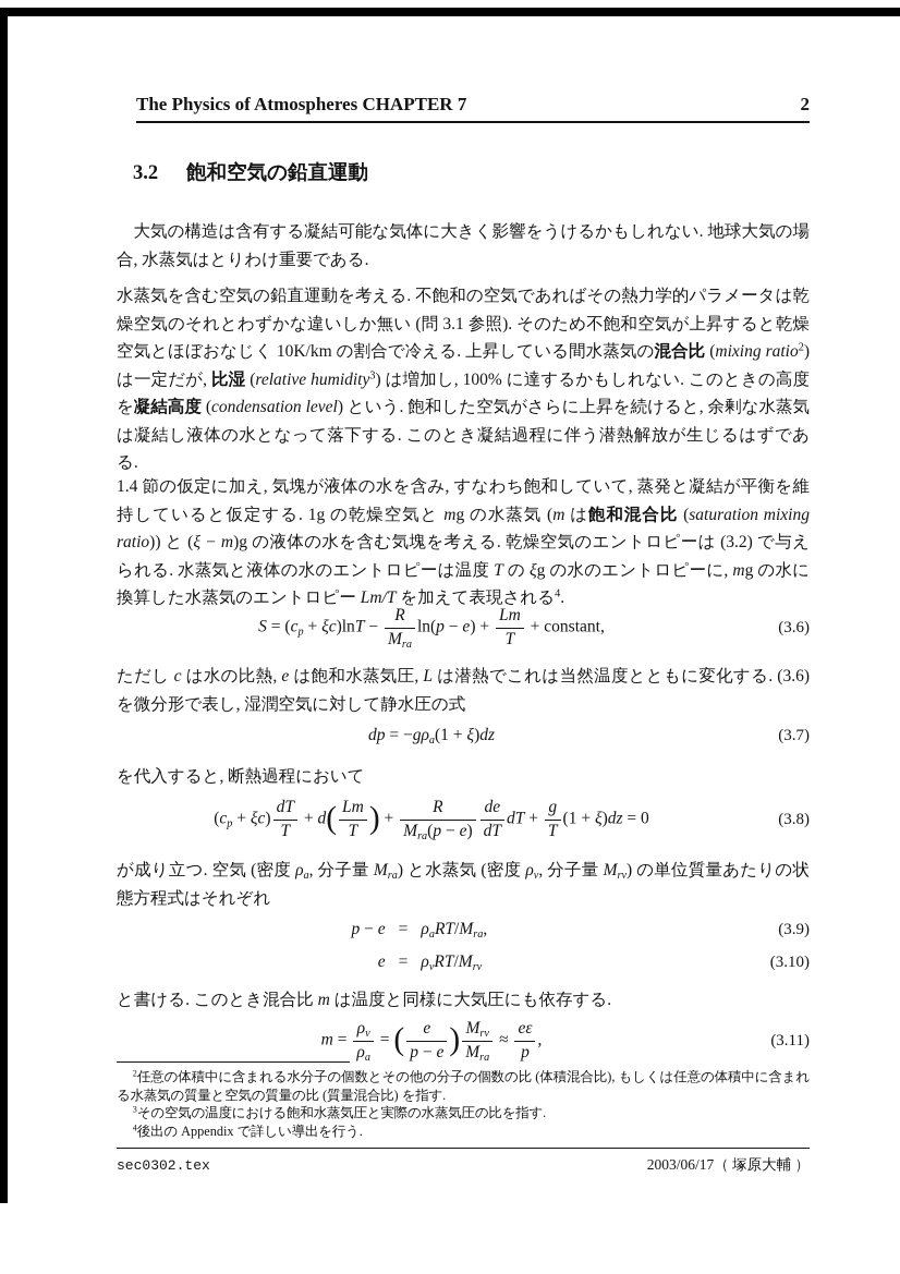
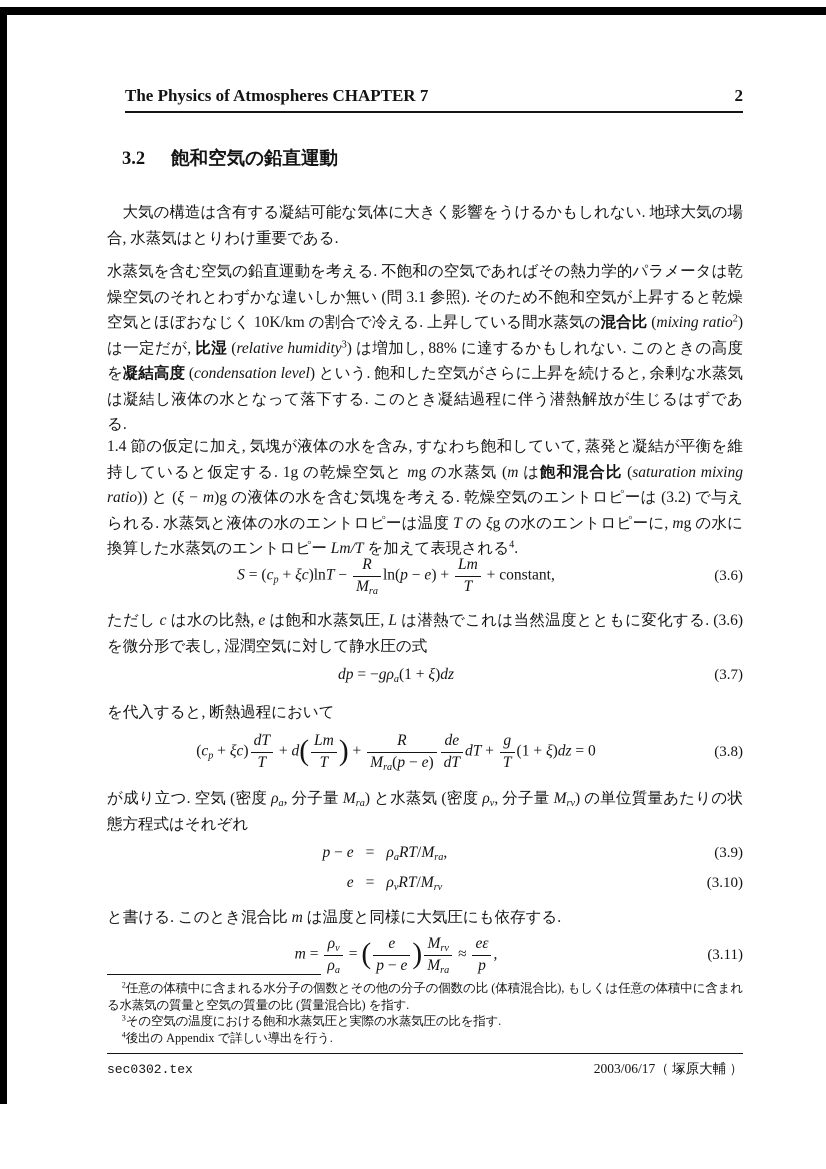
  The Physics of Atmospheres CHAPTER 7
  2
  3.2 飽和空気の鉛直運動
  大気の構造は含有する凝結可能な気体に大きく影響をうけるかもしれない. 地球大気の場合, 水蒸気はとりわけ重要である.
- 水蒸気を含む空気の鉛直運動を考える. 不飽和の空気であればその熱力学的パラメータは乾燥空気のそれとわずかな違いしか無い (問 3.1 参照). そのため不飽和空気が上昇すると乾燥空気とほぼおなじく 10K/km の割合で冷える. 上昇している間水蒸気の混合比 (mixing ratio2) は一定だが, 比湿 (relative humidity3) は増加し, 100% に達するかもしれない. このときの高度を凝結高度 (condensation level) という. 飽和した空気がさらに上昇を続けると, 余剰な水蒸気は凝結し液体の水となって落下する. このとき凝結過程に伴う潜熱解放が生じるはずである.
+ 水蒸気を含む空気の鉛直運動を考える. 不飽和の空気であればその熱力学的パラメータは乾燥空気のそれとわずかな違いしか無い (問 3.1 参照). そのため不飽和空気が上昇すると乾燥空気とほぼおなじく 10K/km の割合で冷える. 上昇している間水蒸気の混合比 (mixing ratio2) は一定だが, 比湿 (relative humidity3) は増加し, 88% に達するかもしれない. このときの高度を凝結高度 (condensation level) という. 飽和した空気がさらに上昇を続けると, 余剰な水蒸気は凝結し液体の水となって落下する. このとき凝結過程に伴う潜熱解放が生じるはずである.
  1.4 節の仮定に加え, 気塊が液体の水を含み, すなわち飽和していて, 蒸発と凝結が平衡を維持していると仮定する. 1g の乾燥空気と mg の水蒸気 (m は飽和混合比 (saturation mixing ratio)) と (ξ − m)g の液体の水を含む気塊を考える. 乾燥空気のエントロピーは (3.2) で与えられる. 水蒸気と液体の水のエントロピーは温度 T の ξg の水のエントロピーに, mg の水に換算した水蒸気のエントロピー Lm/T を加えて表現される4.
  S = (cp + ξc)lnT −
  R
  Mra
  ln(p − e) +
  Lm
  T
  + constant,
  (3.6)
  ただし c は水の比熱, e は飽和水蒸気圧, L は潜熱でこれは当然温度とともに変化する. (3.6) を微分形で表し, 湿潤空気に対して静水圧の式
  dp = −gρa(1 + ξ)dz
  (3.7)
  を代入すると, 断熱過程において
  (cp + ξc)
  dT
  T
  + d(
  Lm
  T
  ) +
  R
  Mra(p − e)
  de
  dT
  dT +
  g
  T
  (1 + ξ)dz = 0
  (3.8)
  が成り立つ. 空気 (密度 ρa, 分子量 Mra) と水蒸気 (密度 ρv, 分子量 Mrv) の単位質量あたりの状態方程式はそれぞれ
  p − e
  =
  ρaRT/Mra,
  (3.9)
  e
  =
  ρvRT/Mrv
  (3.10)
  と書ける. このとき混合比 m は温度と同様に大気圧にも依存する.
  m =
  ρv
  ρa
  = (
  e
  p − e
  )
  Mrv
  Mra
  ≈
  eε
  p
  ,
  (3.11)
  2任意の体積中に含まれる水分子の個数とその他の分子の個数の比 (体積混合比), もしくは任意の体積中に含まれる水蒸気の質量と空気の質量の比 (質量混合比) を指す.
  3その空気の温度における飽和水蒸気圧と実際の水蒸気圧の比を指す.
  4後出の Appendix で詳しい導出を行う.
  sec0302.tex
  2003/06/17（ 塚原大輔 ）
